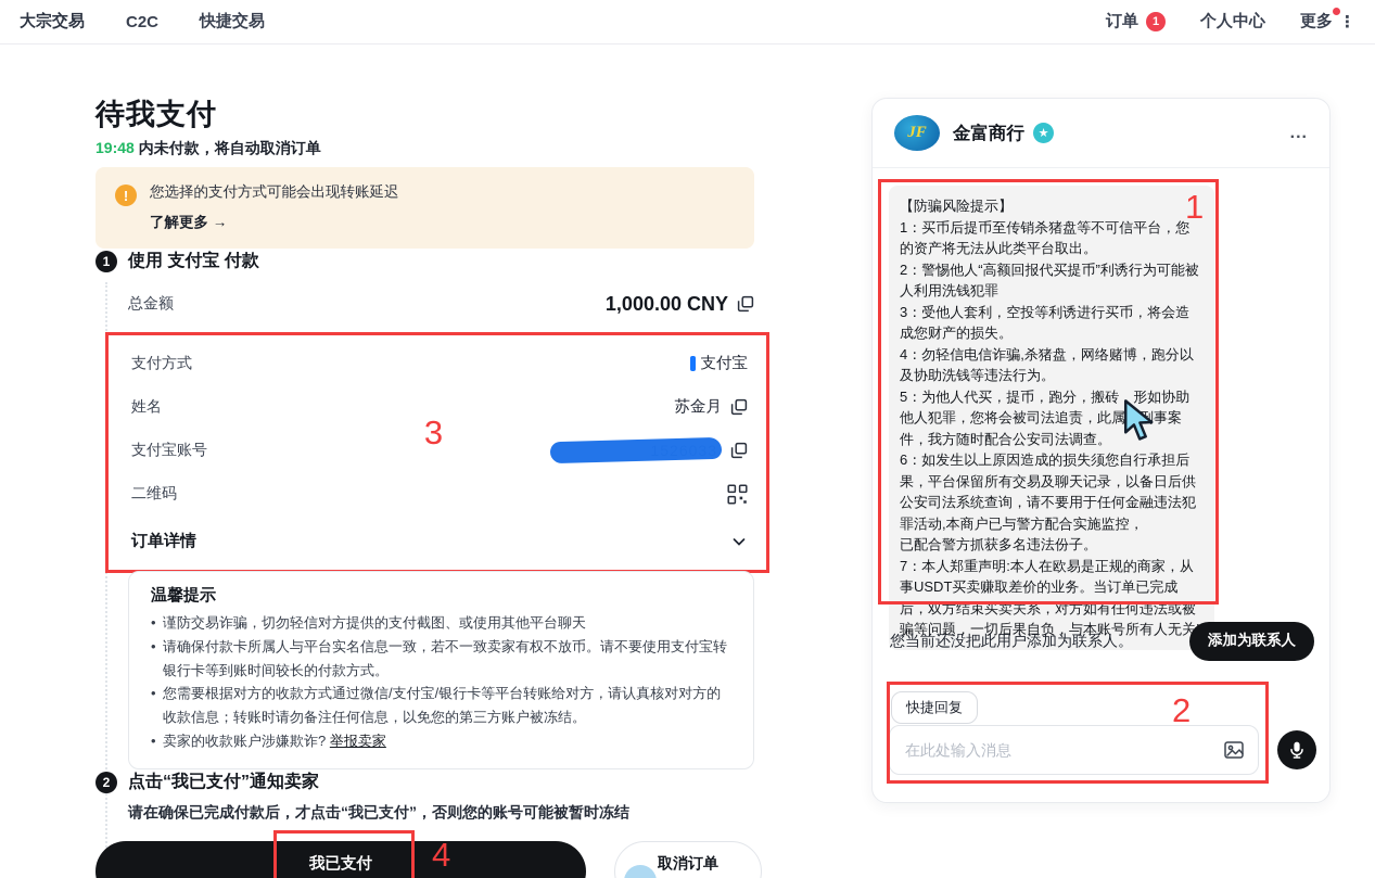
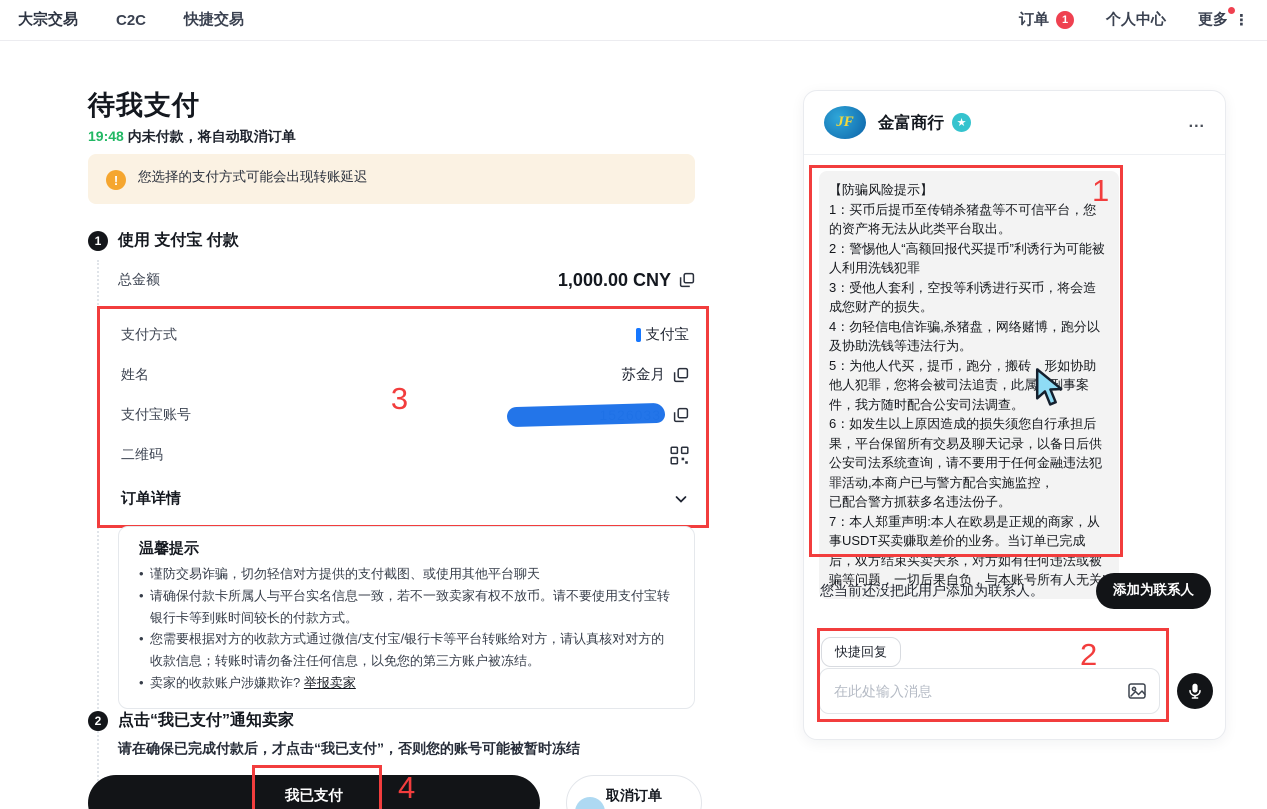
  大宗交易
  C2C
  快捷交易
  订单
  1
  个人中心
  更多
  ⋮
  待我支付
  19:48 内未付款，将自动取消订单
  !
  您选择的支付方式可能会出现转账延迟
- 了解更多 →
  1
  使用 支付宝 付款
  总金额
  1,000.00 CNY
  支付方式
  支付宝
  姓名
  苏金月
  支付宝账号
  二维码
  订单详情
  3
  温馨提示
  谨防交易诈骗，切勿轻信对方提供的支付截图、或使用其他平台聊天
  请确保付款卡所属人与平台实名信息一致，若不一致卖家有权不放币。请不要使用支付宝转银行卡等到账时间较长的付款方式。
  您需要根据对方的收款方式通过微信/支付宝/银行卡等平台转账给对方，请认真核对对方的收款信息；转账时请勿备注任何信息，以免您的第三方账户被冻结。
  卖家的收款账户涉嫌欺诈? 举报卖家
  2
  点击“我已支付”通知卖家
  请在确保已完成付款后，才点击“我已支付”，否则您的账号可能被暂时冻结
  我已支付
  取消订单
  4
  JF
  金富商行
  ★
  ...
  【防骗风险提示】
  1：买币后提币至传销杀猪盘等不可信平台，您的资产将无法从此类平台取出。
  2：警惕他人“高额回报代买提币”利诱行为可能被人利用洗钱犯罪
  3：受他人套利，空投等利诱进行买币，将会造成您财产的损失。
  4：勿轻信电信诈骗,杀猪盘，网络赌博，跑分以及协助洗钱等违法行为。
  5：为他人代买，提币，跑分，搬砖，形如协助他人犯罪，您将会被司法追责，此属事案件，我方随时配合公安司法调查。
  6：如发生以上原因造成的损失须您自行承担后果，平台保留所有交易及聊天记录，以备日后供公安司法系统查询，请不要用于任何金融违法犯罪活动,本商户已与警方配合实施监控，
  已配合警方抓获多名违法份子。
  7：本人郑重声明:本人在欧易是正规的商家，从事USDT买卖赚取差价的业务。当订单已完成后，双方结束买卖关系，对方如有任何违法或被骗等问题，一切后果自负，与本账号所有人无关
  1
  您当前还没把此用户添加为联系人。
  添加为联系人
  快捷回复
  在此处输入消息
  2
